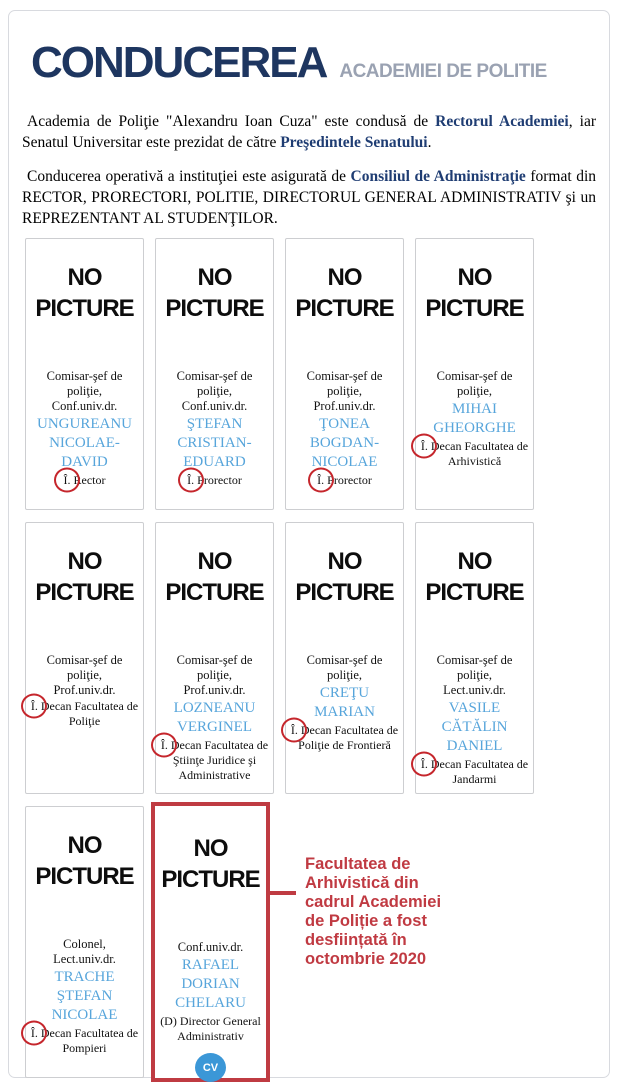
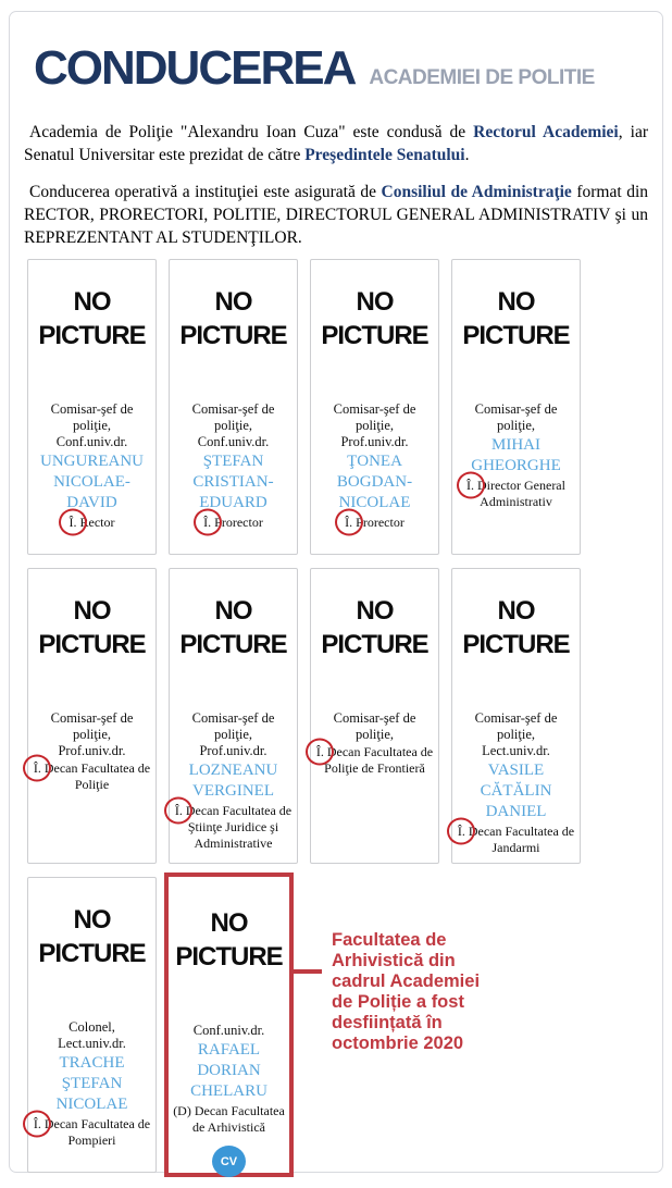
  CONDUCEREA
  ACADEMIEI DE POLITIE
  Academia de Poliţie "Alexandru Ioan Cuza" este condusă de Rectorul Academiei, iar Senatul Universitar este prezidat de către Preşedintele Senatului.
  Conducerea operativă a instituţiei este asigurată de Consiliul de Administraţie format din RECTOR, PRORECTORI, POLITIE, DIRECTORUL GENERAL ADMINISTRATIV şi un REPREZENTANT AL STUDENŢILOR.
  NO PICTURE
  Comisar-şef de poliţie,
  Conf.univ.dr.
  UNGUREANU NICOLAE-DAVID
  Î. Rector
  NO PICTURE
  Comisar-şef de poliţie,
  Conf.univ.dr.
  ŞTEFAN CRISTIAN-EDUARD
  Î. Prorector
  NO PICTURE
  Comisar-şef de poliţie,
  Prof.univ.dr.
  ŢONEA BOGDAN-NICOLAE
  Î. Prorector
  NO PICTURE
  Comisar-şef de poliţie,
  MIHAI GHEORGHE
- Î. Decan Facultatea de Arhivistică
+ Î. Director General Administrativ
  NO PICTURE
  Comisar-şef de poliţie,
  Prof.univ.dr.
  Î. Decan Facultatea de Poliţie
  NO PICTURE
  Comisar-şef de poliţie,
  Prof.univ.dr.
  LOZNEANU VERGINEL
  Î. Decan Facultatea de Ştiinţe Juridice şi Administrative
  NO PICTURE
  Comisar-şef de poliţie,
- CREŢU MARIAN
  Î. Decan Facultatea de Poliţie de Frontieră
  NO PICTURE
  Comisar-şef de poliţie,
  Lect.univ.dr.
  VASILE CĂTĂLIN DANIEL
  Î. Decan Facultatea de Jandarmi
  NO PICTURE
  Colonel,
  Lect.univ.dr.
  TRACHE ŞTEFAN NICOLAE
  Î. Decan Facultatea de Pompieri
  NO PICTURE
  Conf.univ.dr.
  RAFAEL DORIAN CHELARU
- (D) Director General Administrativ
+ (D) Decan Facultatea de Arhivistică
  CV
  Facultatea de Arhivistică din cadrul Academiei de Poliție a fost desființată în octombrie 2020
